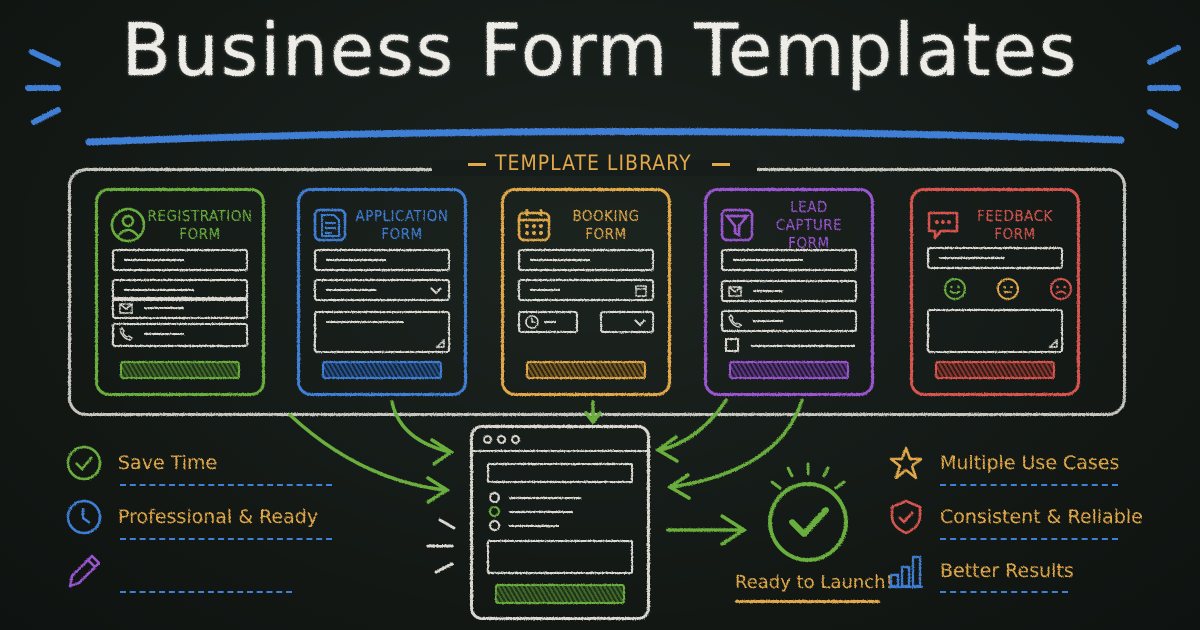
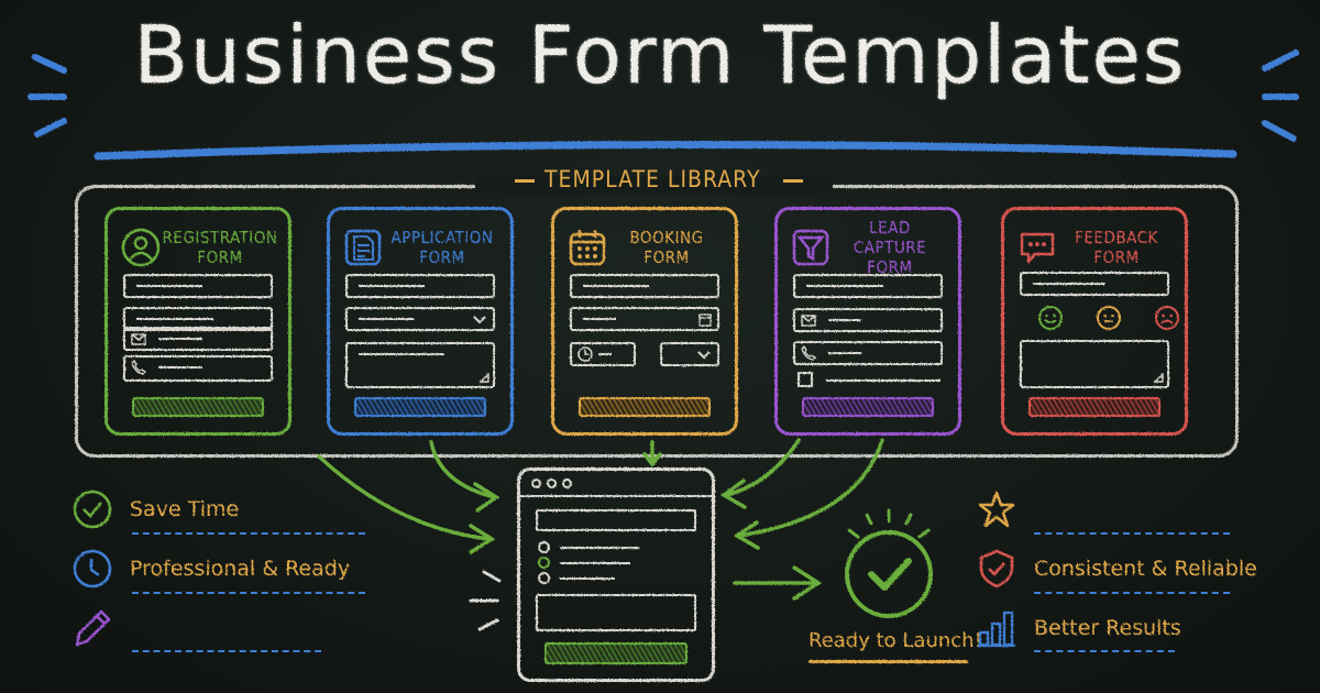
  Business Form Templates
  TEMPLATE LIBRARY
  REGISTRATION
  FORM
  APPLICATION
  FORM
  BOOKING
  FORM
  LEAD CAPTURE
  FORM
  FEEDBACK
  FORM
  Ready to Launch!
  Save Time
  Professional & Ready
- Multiple Use Cases
  Consistent & Reliable
  Better Results
